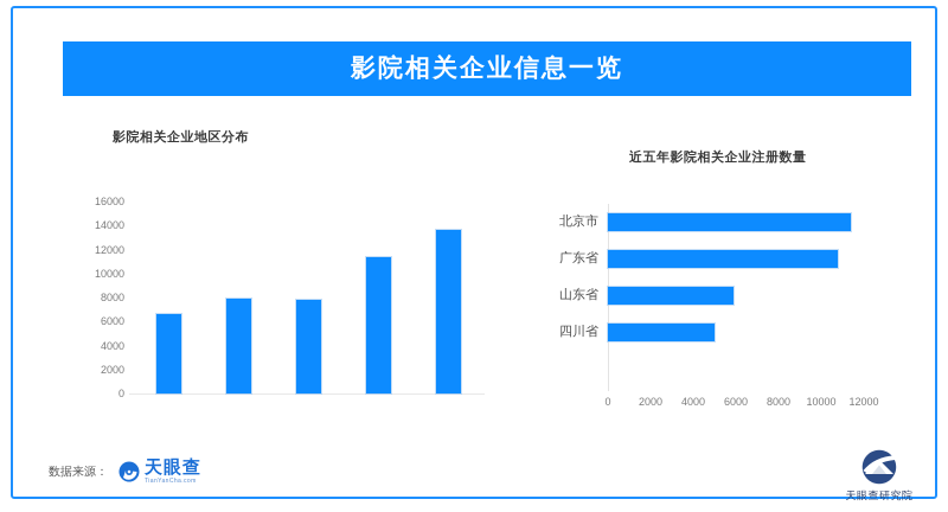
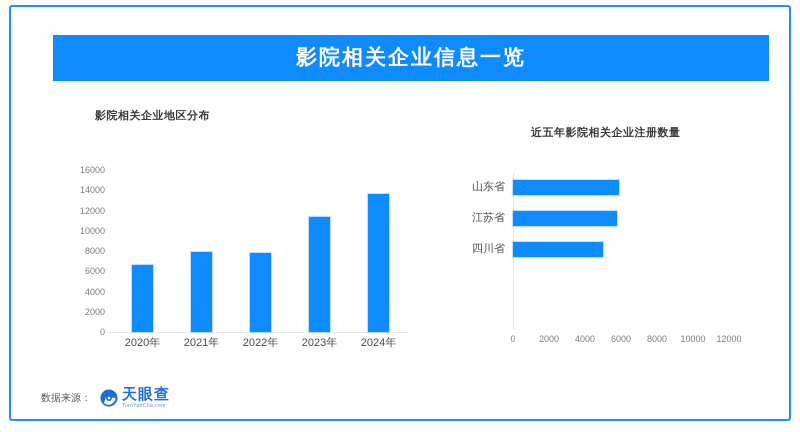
  影院相关企业信息一览
  影院相关企业地区分布
  16000
  14000
  12000
  10000
  8000
  6000
  4000
  2000
  0
+ 2020年
+ 2021年
+ 2022年
+ 2023年
+ 2024年
  近五年影院相关企业注册数量
- 北京市
- 广东省
  山东省
+ 江苏省
  四川省
  0
  2000
  4000
  6000
  8000
  10000
  12000
  数据来源：
  天眼查
- 天眼查研究院
